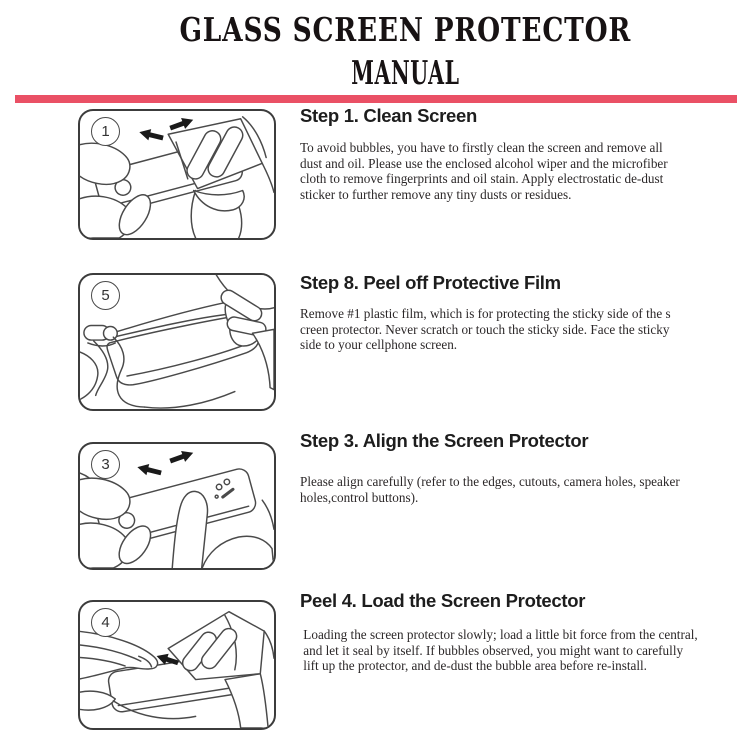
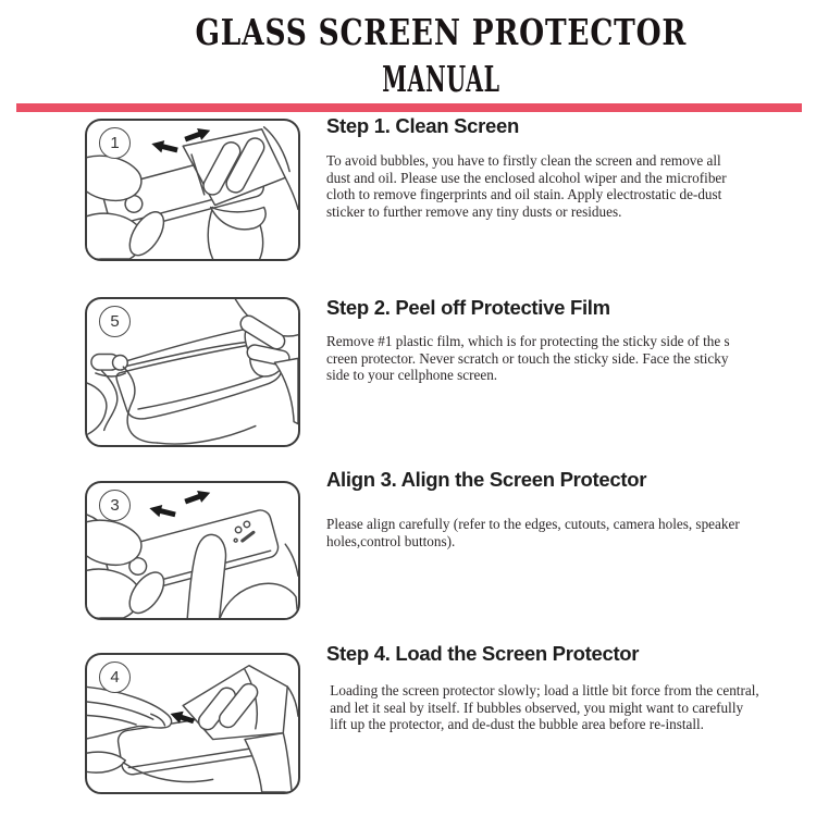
  GLASS SCREEN PROTECTOR
  MANUAL
  1
  Step 1. Clean Screen
  To avoid bubbles, you have to firstly clean the screen and remove all
  dust and oil. Please use the enclosed alcohol wiper and the microfiber
  cloth to remove fingerprints and oil stain. Apply electrostatic de-dust
  sticker to further remove any tiny dusts or residues.
  5
- Step 8. Peel off Protective Film
+ Step 2. Peel off Protective Film
  Remove #1 plastic film, which is for protecting the sticky side of the s
  creen protector. Never scratch or touch the sticky side. Face the sticky
  side to your cellphone screen.
  3
- Step 3. Align the Screen Protector
+ Align 3. Align the Screen Protector
  Please align carefully (refer to the edges, cutouts, camera holes, speaker
  holes,control buttons).
  4
- Peel 4. Load the Screen Protector
+ Step 4. Load the Screen Protector
  Loading the screen protector slowly; load a little bit force from the central,
  and let it seal by itself. If bubbles observed, you might want to carefully
  lift up the protector, and de-dust the bubble area before re-install.
